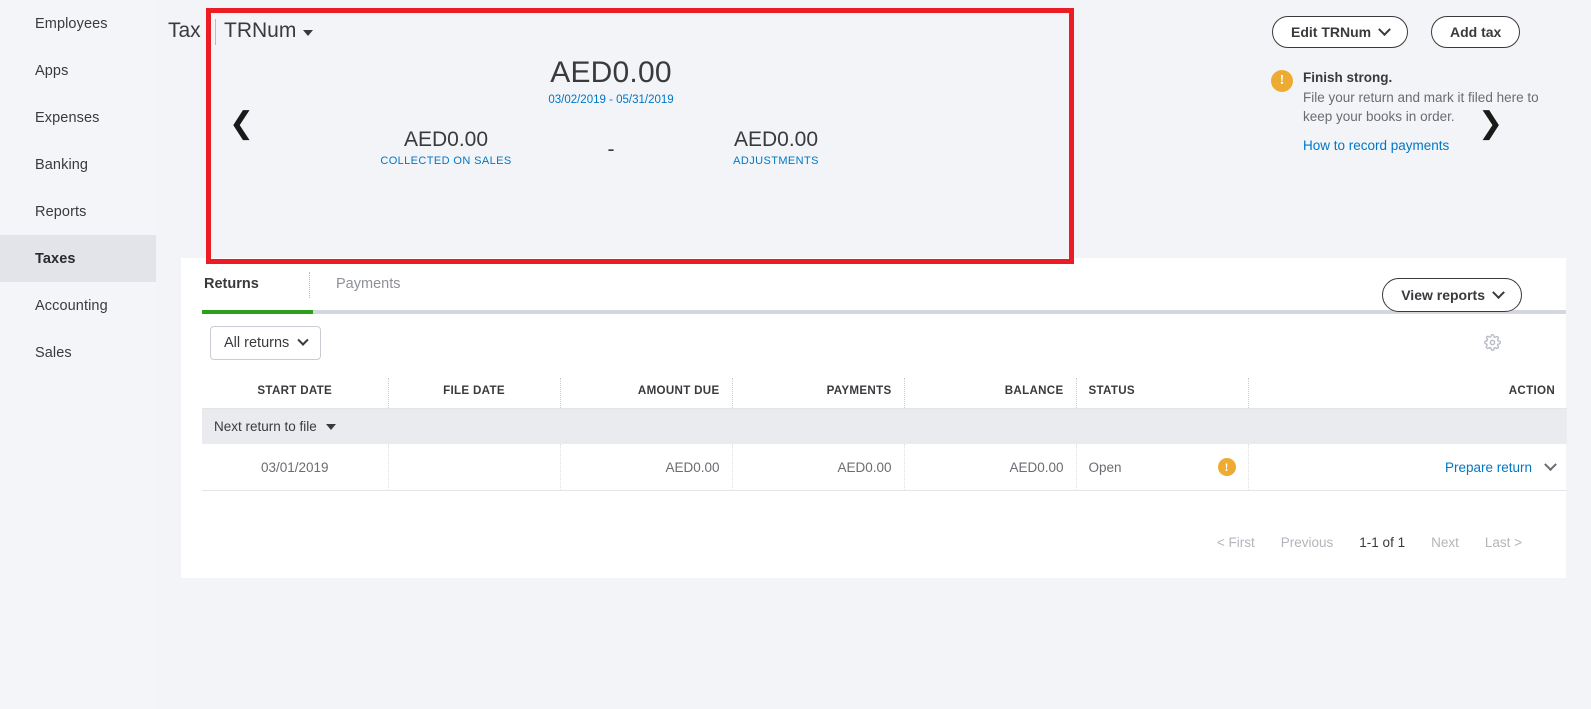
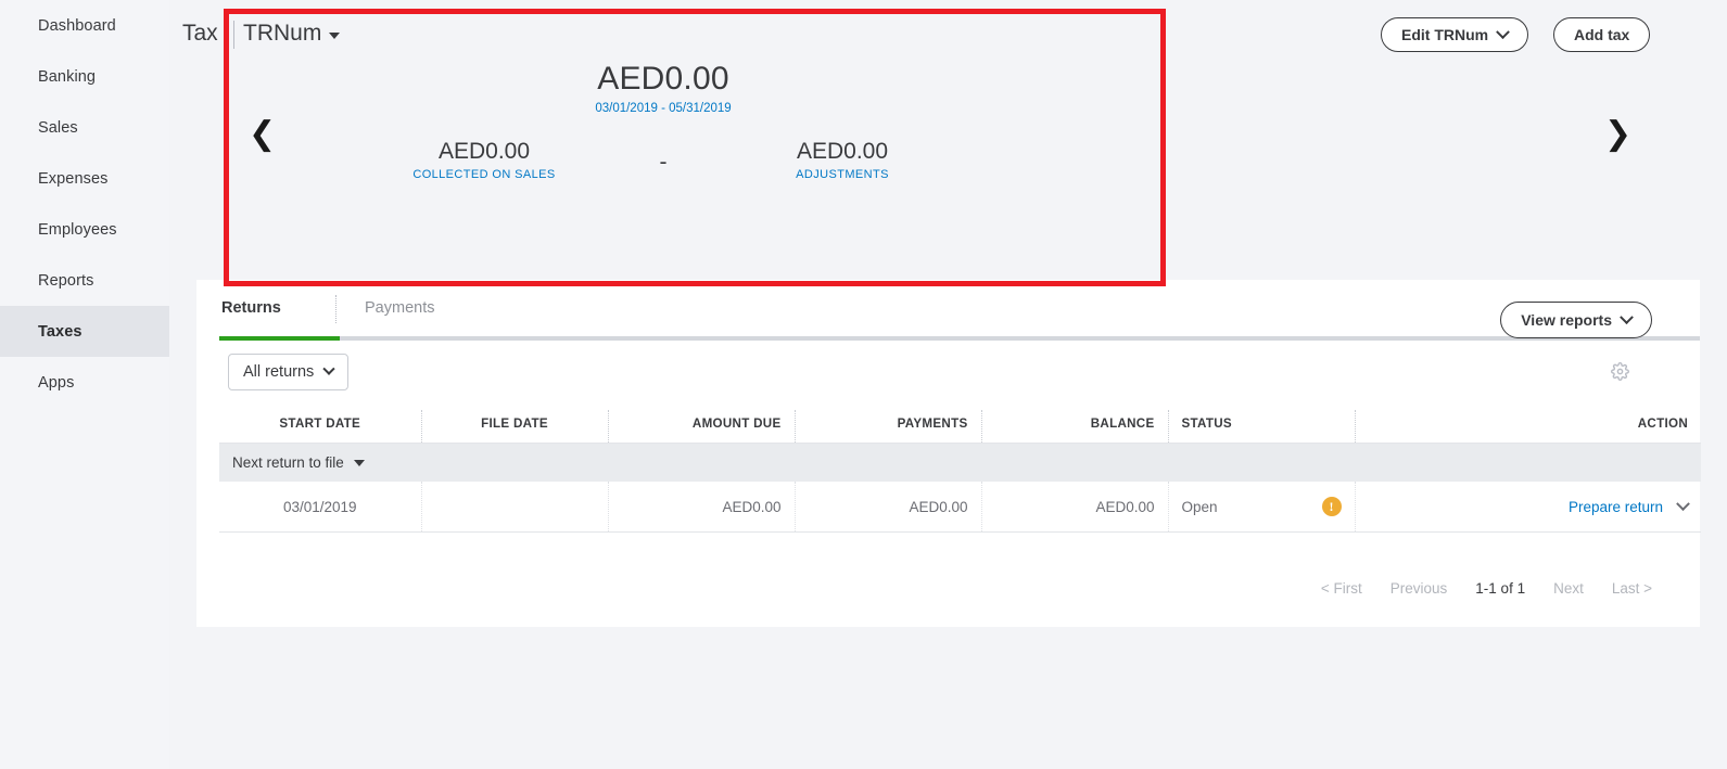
+ Dashboard
- Employees
+ Banking
- Apps
+ Sales
  Expenses
- Banking
+ Employees
  Reports
  Taxes
- Accounting
- Sales
+ Apps
  Tax
  TRNum
  ❮
  ❯
  AED0.00
- 03/02/2019 - 05/31/2019
+ 03/01/2019 - 05/31/2019
  AED0.00
  COLLECTED ON SALES
  -
  AED0.00
  ADJUSTMENTS
  Edit TRNum
  Add tax
- !
- Finish strong.
- File your return and mark it filed here to keep your books in order.
- How to record payments
  Returns
  Payments
  View reports
  All returns
  START DATE	FILE DATE	AMOUNT DUE	PAYMENTS	BALANCE	STATUS	ACTION
  Next return to file
  03/01/2019		AED0.00	AED0.00	AED0.00	Open !	Prepare return
  < First
  Previous
  1-1 of 1
  Next
  Last >
